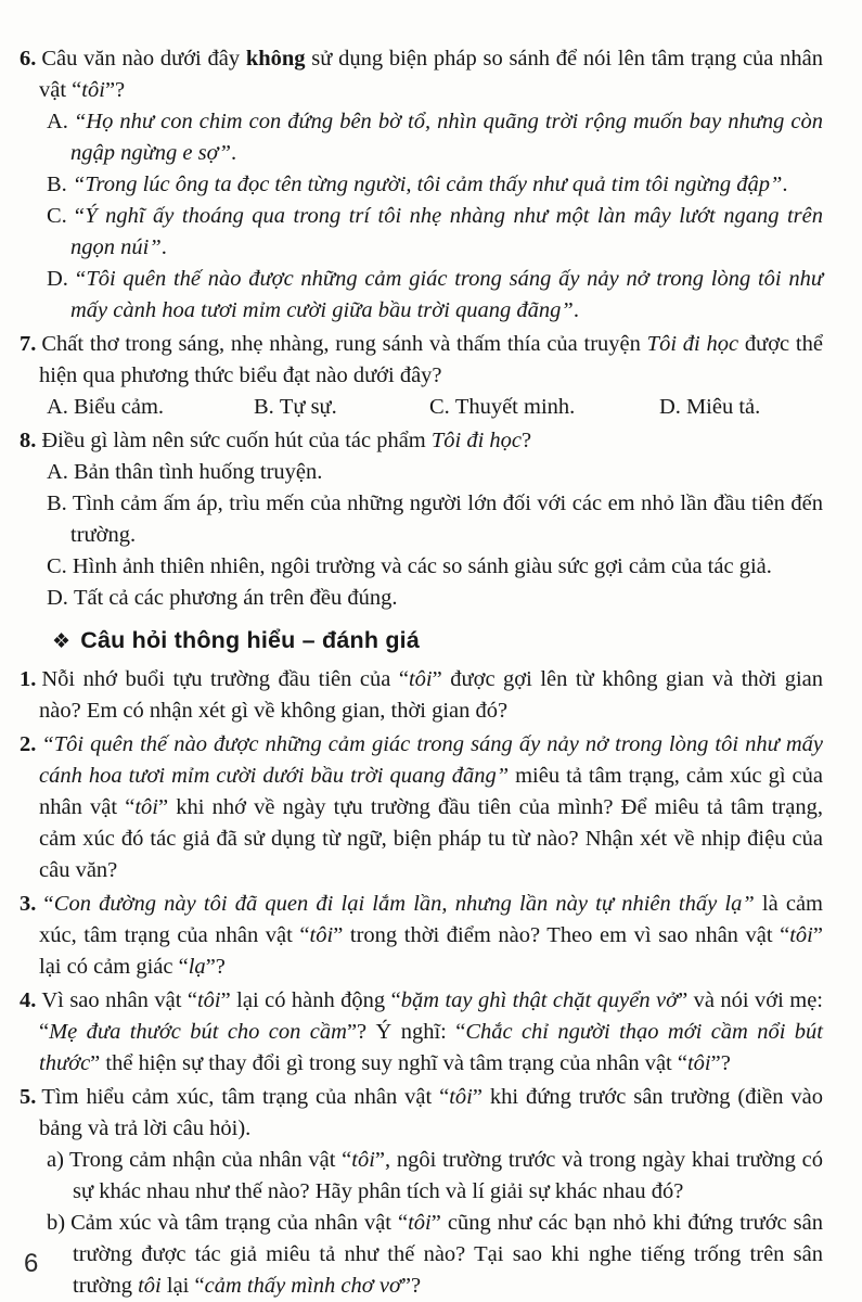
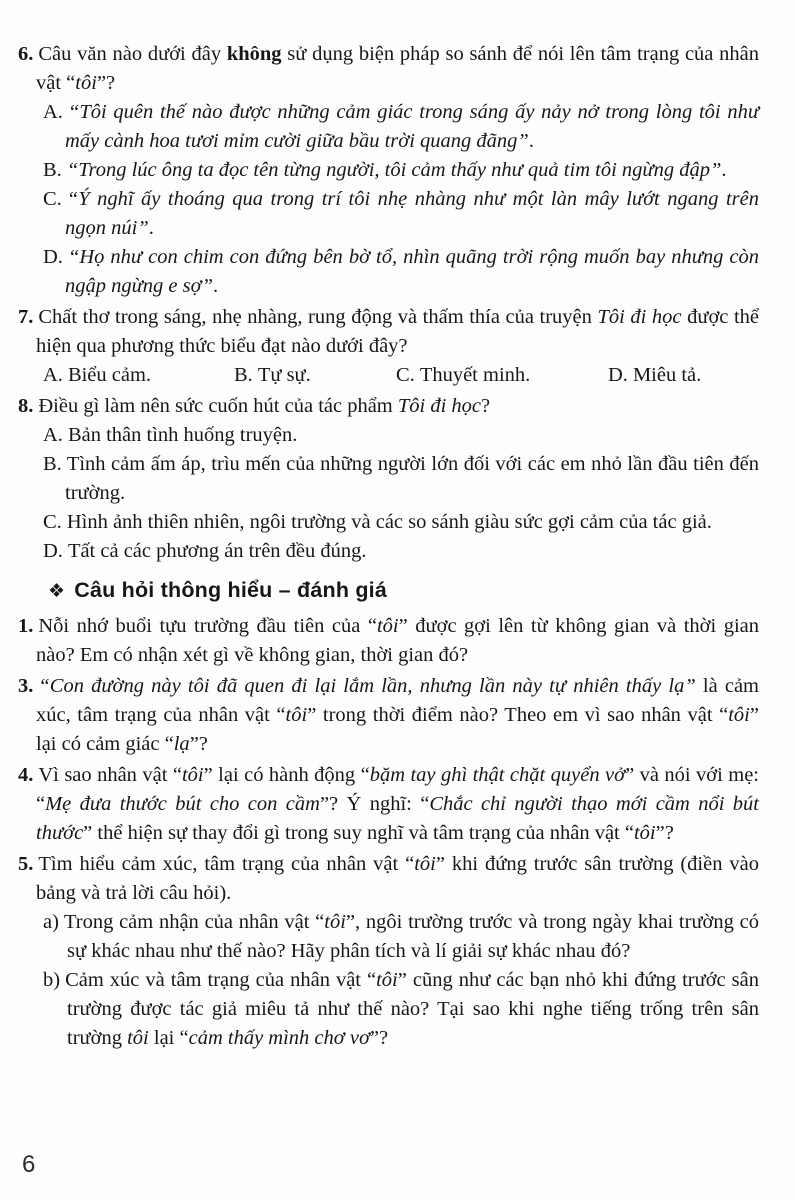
  6. Câu văn nào dưới đây không sử dụng biện pháp so sánh để nói lên tâm trạng của nhân vật “tôi”?
- A. “Họ như con chim con đứng bên bờ tổ, nhìn quãng trời rộng muốn bay nhưng còn ngập ngừng e sợ”.
+ A. “Tôi quên thế nào được những cảm giác trong sáng ấy nảy nở trong lòng tôi như mấy cành hoa tươi mỉm cười giữa bầu trời quang đãng”.
  B. “Trong lúc ông ta đọc tên từng người, tôi cảm thấy như quả tim tôi ngừng đập”.
  C. “Ý nghĩ ấy thoáng qua trong trí tôi nhẹ nhàng như một làn mây lướt ngang trên ngọn núi”.
- D. “Tôi quên thế nào được những cảm giác trong sáng ấy nảy nở trong lòng tôi như mấy cành hoa tươi mỉm cười giữa bầu trời quang đãng”.
+ D. “Họ như con chim con đứng bên bờ tổ, nhìn quãng trời rộng muốn bay nhưng còn ngập ngừng e sợ”.
- 7. Chất thơ trong sáng, nhẹ nhàng, rung sánh và thấm thía của truyện Tôi đi học được thể hiện qua phương thức biểu đạt nào dưới đây?
+ 7. Chất thơ trong sáng, nhẹ nhàng, rung động và thấm thía của truyện Tôi đi học được thể hiện qua phương thức biểu đạt nào dưới đây?
  A. Biểu cảm.
  B. Tự sự.
  C. Thuyết minh.
  D. Miêu tả.
  8. Điều gì làm nên sức cuốn hút của tác phẩm Tôi đi học?
  A. Bản thân tình huống truyện.
  B. Tình cảm ấm áp, trìu mến của những người lớn đối với các em nhỏ lần đầu tiên đến trường.
  C. Hình ảnh thiên nhiên, ngôi trường và các so sánh giàu sức gợi cảm của tác giả.
  D. Tất cả các phương án trên đều đúng.
  ❖ Câu hỏi thông hiểu – đánh giá
  1. Nỗi nhớ buổi tựu trường đầu tiên của “tôi” được gợi lên từ không gian và thời gian nào? Em có nhận xét gì về không gian, thời gian đó?
- 2. “Tôi quên thế nào được những cảm giác trong sáng ấy nảy nở trong lòng tôi như mấy cánh hoa tươi mỉm cười dưới bầu trời quang đãng” miêu tả tâm trạng, cảm xúc gì của nhân vật “tôi” khi nhớ về ngày tựu trường đầu tiên của mình? Để miêu tả tâm trạng, cảm xúc đó tác giả đã sử dụng từ ngữ, biện pháp tu từ nào? Nhận xét về nhịp điệu của câu văn?
  3. “Con đường này tôi đã quen đi lại lắm lần, nhưng lần này tự nhiên thấy lạ” là cảm xúc, tâm trạng của nhân vật “tôi” trong thời điểm nào? Theo em vì sao nhân vật “tôi” lại có cảm giác “lạ”?
  4. Vì sao nhân vật “tôi” lại có hành động “bặm tay ghì thật chặt quyển vở” và nói với mẹ: “Mẹ đưa thước bút cho con cầm”? Ý nghĩ: “Chắc chỉ người thạo mới cầm nổi bút thước” thể hiện sự thay đổi gì trong suy nghĩ và tâm trạng của nhân vật “tôi”?
  5. Tìm hiểu cảm xúc, tâm trạng của nhân vật “tôi” khi đứng trước sân trường (điền vào bảng và trả lời câu hỏi).
  a) Trong cảm nhận của nhân vật “tôi”, ngôi trường trước và trong ngày khai trường có sự khác nhau như thế nào? Hãy phân tích và lí giải sự khác nhau đó?
  b) Cảm xúc và tâm trạng của nhân vật “tôi” cũng như các bạn nhỏ khi đứng trước sân trường được tác giả miêu tả như thế nào? Tại sao khi nghe tiếng trống trên sân trường tôi lại “cảm thấy mình chơ vơ”?
  6
